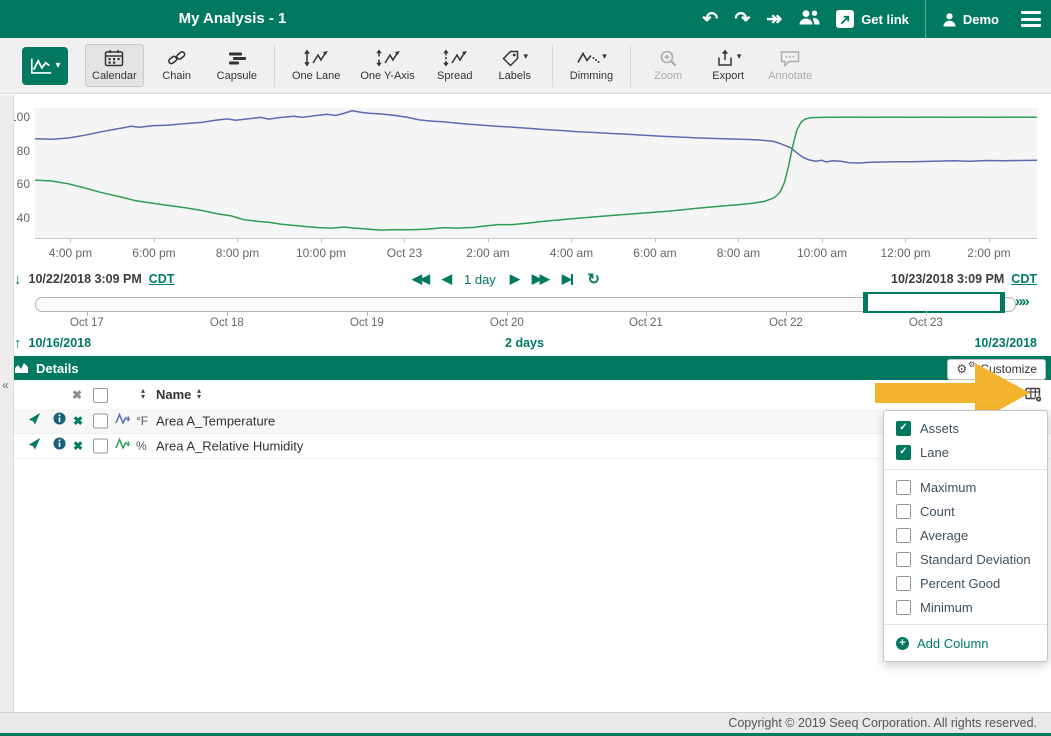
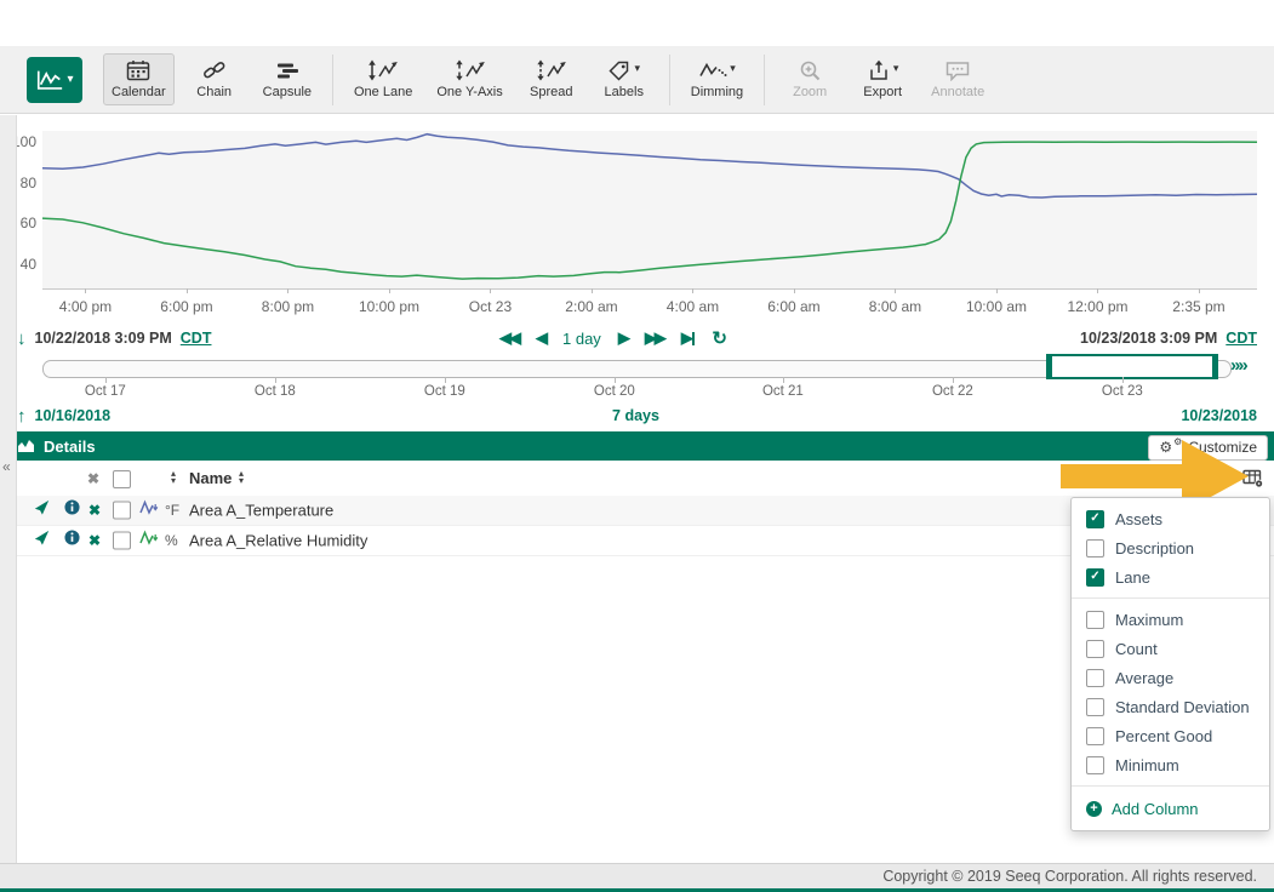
- My Analysis - 1
- ↶
- ↷
- ↠
- Get link
- Demo
  ▾
  Calendar
  Chain
  Capsule
  One Lane
  One Y-Axis
  Spread
  ▾
  Labels
  ▾
  Dimming
  Zoom
  ▾
  Export
  Annotate
  40
  60
  80
  4:00 pm
  6:00 pm
  8:00 pm
  10:00 pm
  Oct 23
  2:00 am
  4:00 am
  6:00 am
  8:00 am
  10:00 am
  12:00 pm
- 2:00 pm
+ 2:35 pm
  ↓
  10/22/2018 3:09 PM
  CDT
  ◀◀
  ◀
  1 day
  ▶
  ▶▶
  ▶
  ↻
  10/23/2018 3:09 PM
  CDT
  »»
  Oct 17
  Oct 18
  Oct 19
  Oct 20
  Oct 21
  Oct 22
  Oct 23
  ↑
  10/16/2018
- 2 days
+ 7 days
  10/23/2018
  Details
  ⚙
  ⚙
  ustomize
  ✖
  ▴
  ▾
  Name
  ▴
  ▾
  ✖
  °F
  Area A_Temperature
  ✖
  %
  Area A_Relative Humidity
  ✓
  Assets
+ Description
  ✓
  Lane
  Maximum
  Count
  Average
  Standard Deviation
  Percent Good
  Minimum
  +
  Add Column
  «
  Copyright © 2019 Seeq Corporation. All rights reserved.
